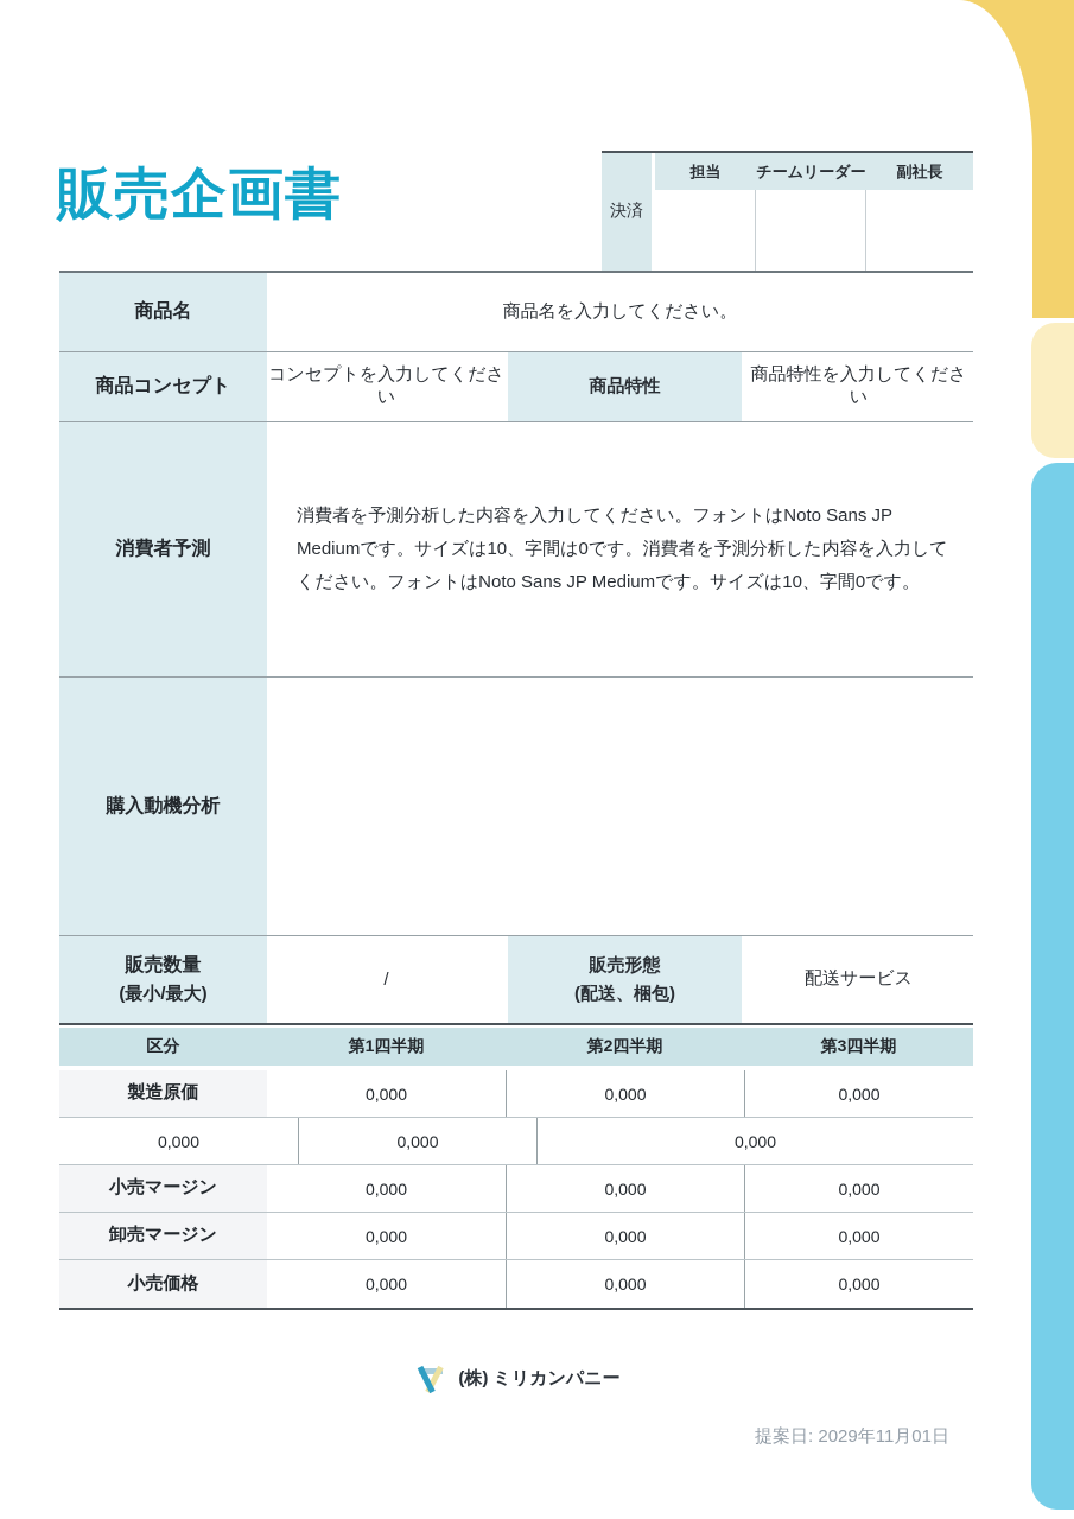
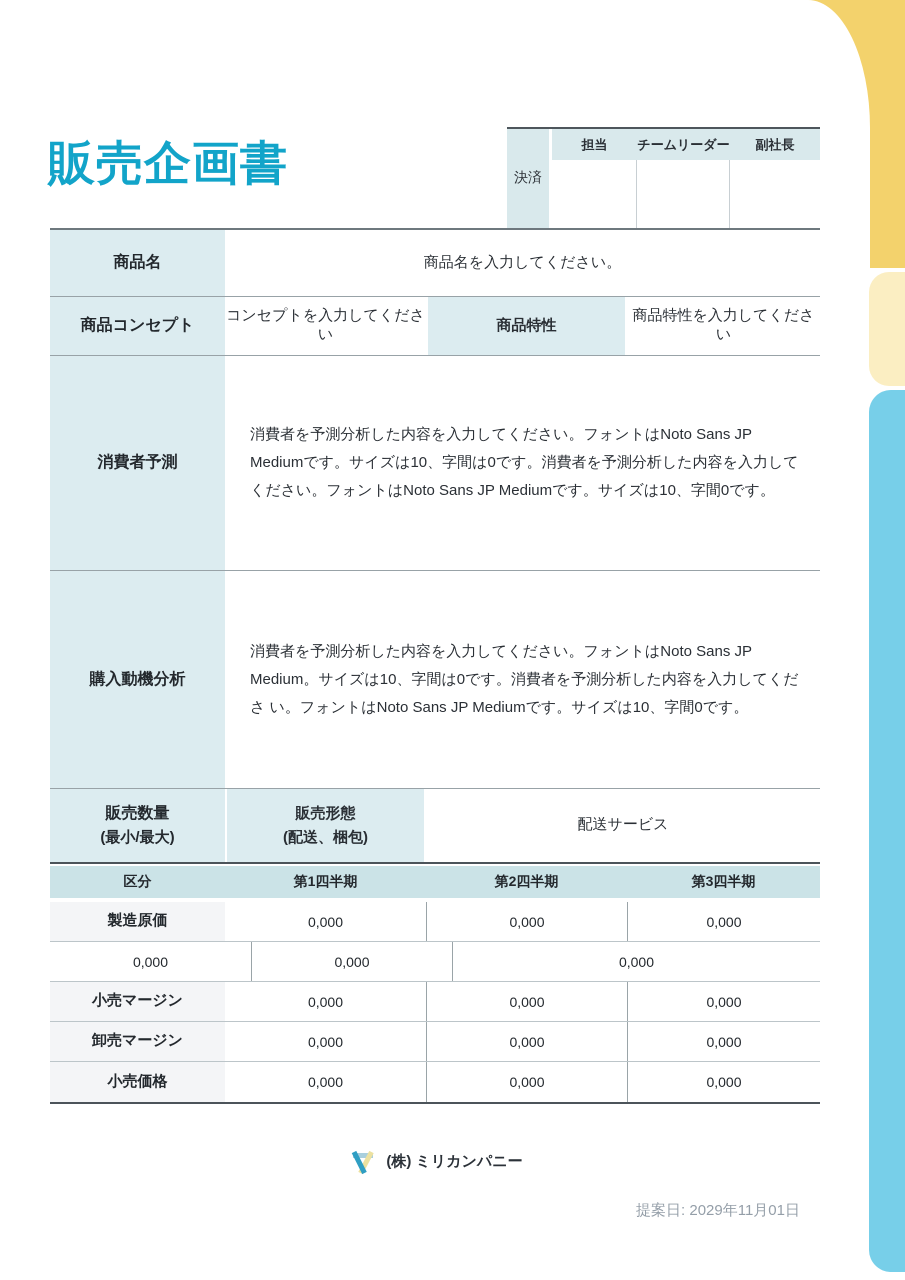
  販売企画書
  決済
  担当
  チームリーダー
  副社長
  商品名
  商品名を入力してください。
  商品コンセプト
  コンセプトを入力してください
  商品特性
  商品特性を入力してください
  消費者予測
  消費者を予測分析した内容を入力してください。フォントはNoto Sans JP Mediumです。サイズは10、字間は0です。消費者を予測分析した内容を入力してください。フォントはNoto Sans JP Mediumです。サイズは10、字間0です。
  購入動機分析
+ 消費者を予測分析した内容を入力してください。フォントはNoto Sans JP Medium。サイズは10、字間は0です。消費者を予測分析した内容を入力してくださ い。フォントはNoto Sans JP Mediumです。サイズは10、字間0です。
  販売数量
  (最小/最大)
- /
  販売形態
  (配送、梱包)
  配送サービス
  区分
  第1四半期
  第2四半期
  第3四半期
  製造原価
  0,000
  0,000
  0,000
  0,000
  0,000
  0,000
  小売マージン
  0,000
  0,000
  0,000
  卸売マージン
  0,000
  0,000
  0,000
  小売価格
  0,000
  0,000
  0,000
  (株) ミリカンパニー
  提案日: 2029年11月01日
